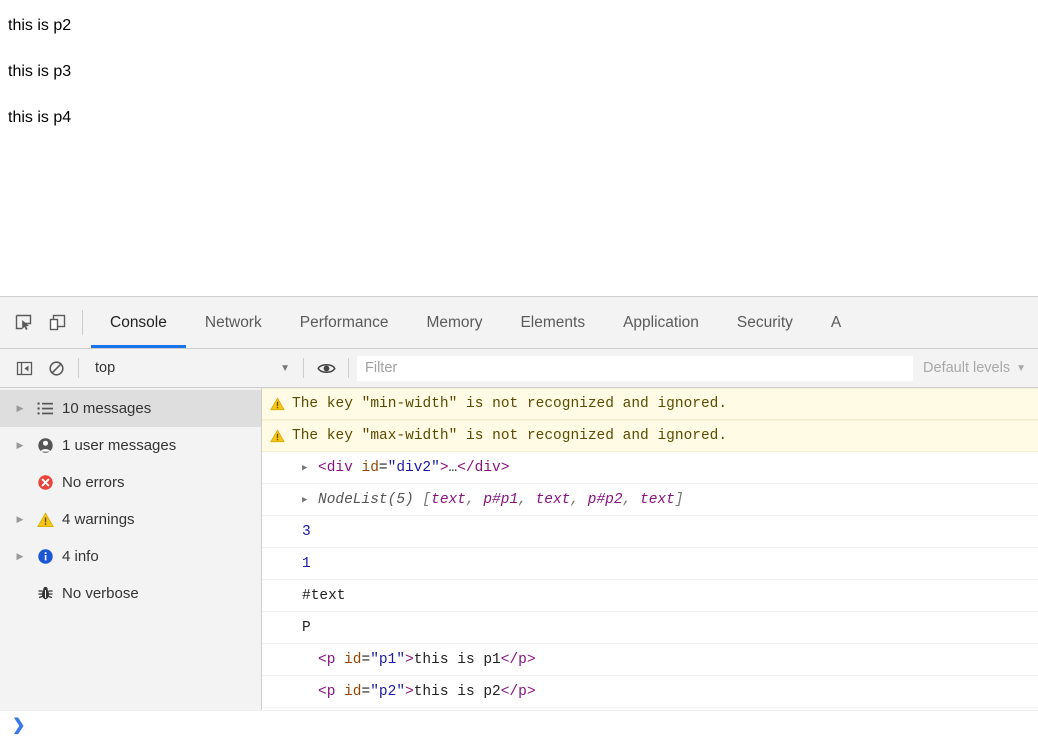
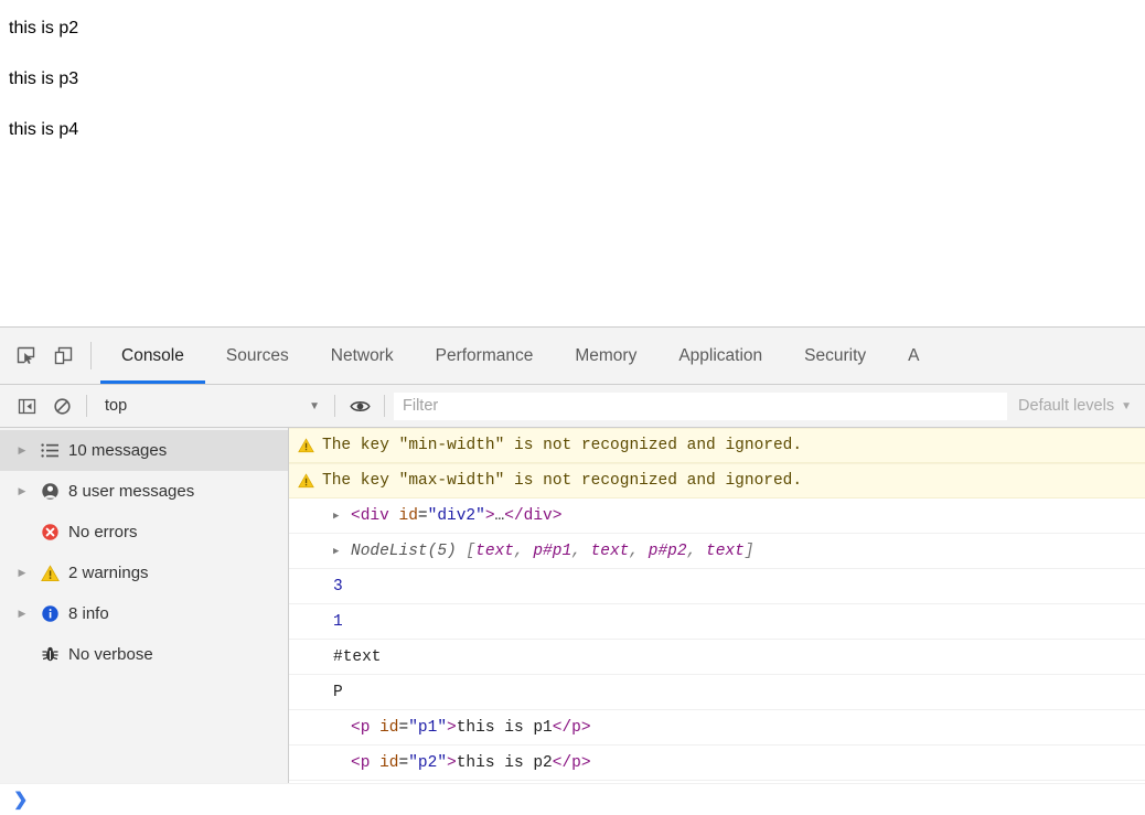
  this is p2
  this is p3
  this is p4
  Console
+ Sources
  Network
  Performance
  Memory
- Elements
  Application
  Security
  A
  top
  ▼
  Filter
  Default levels
  ▼
  ▶
  10 messages
  ▶
- 1 user messages
+ 8 user messages
  No errors
  ▶
- 4 warnings
+ 2 warnings
  ▶
- 4 info
+ 8 info
  No verbose
  The key "min-width" is not recognized and ignored.
  The key "max-width" is not recognized and ignored.
  ▶
  <div id="div2">…</div>
  ▶
  NodeList(5) [text, p#p1, text, p#p2, text]
  3
  1
  #text
  P
  <p id="p1">this is p1</p>
  <p id="p2">this is p2</p>
  ❯
